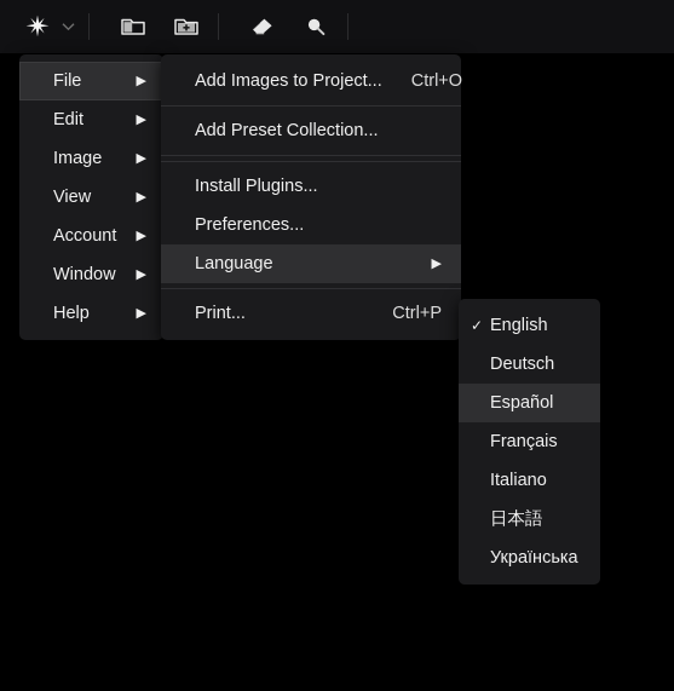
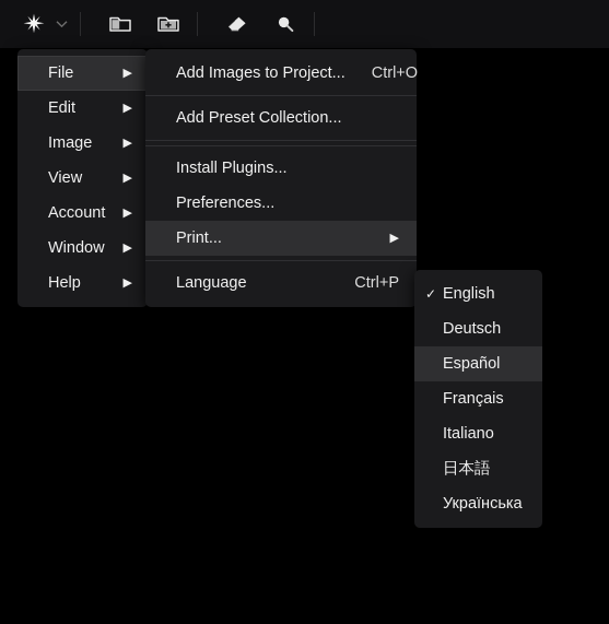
  File
  ▶
  Edit
  ▶
  Image
  ▶
  View
  ▶
  Account
  ▶
  Window
  ▶
  Help
  ▶
  Add Images to Project...
  Ctrl+O
  Add Preset Collection...
  Install Plugins...
  Preferences...
- Language
+ Print...
  ▶
- Print...
+ Language
  Ctrl+P
  ✓
  English
  Deutsch
  Español
  Français
  Italiano
  日本語
  Українська
